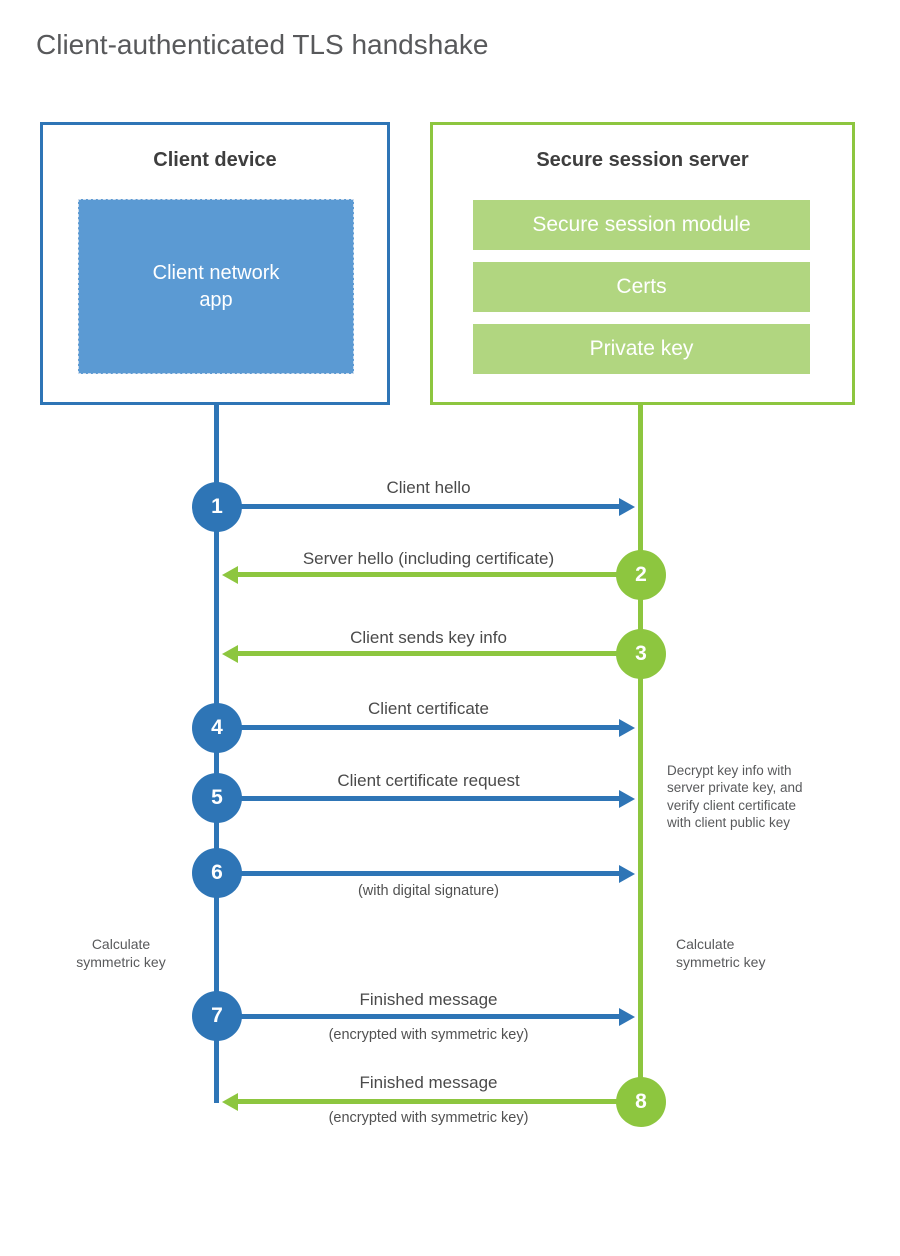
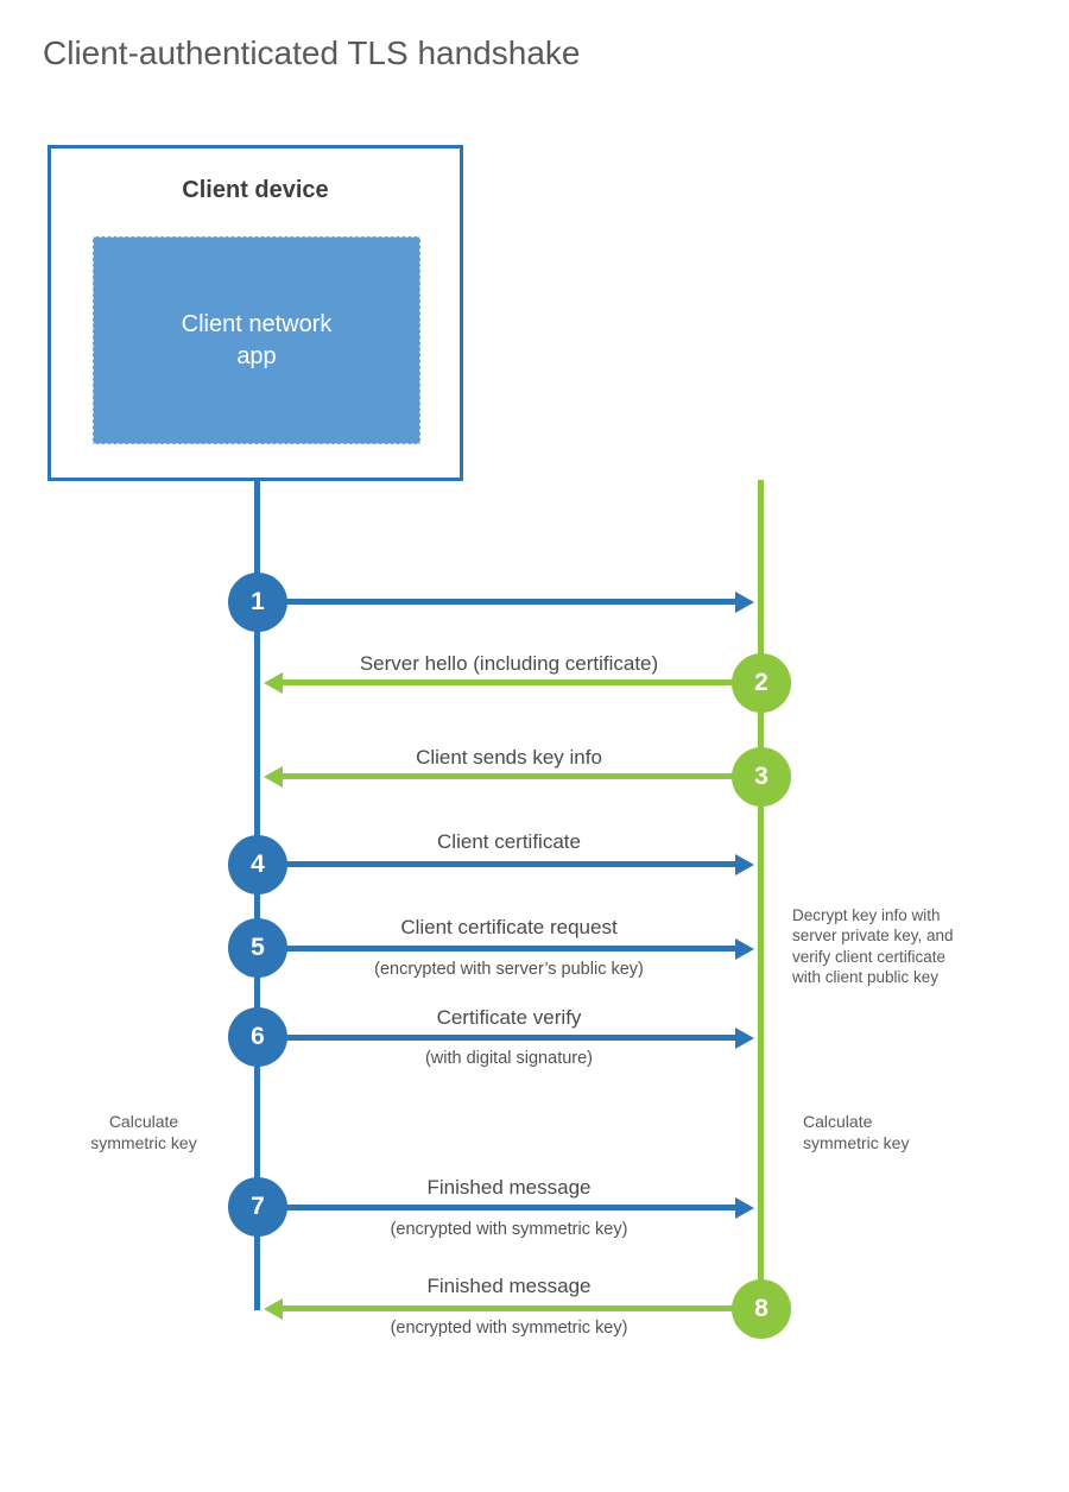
  Client-authenticated TLS handshake
  Client device
  Client network
  app
- Secure session server
- Secure session module
- Certs
- Private key
  1
- Client hello
  2
  Server hello (including certificate)
  3
  Client sends key info
  4
  Client certificate
  5
  Client certificate request
+ (encrypted with server’s public key)
  6
+ Certificate verify
  (with digital signature)
  7
  Finished message
  (encrypted with symmetric key)
  8
  Finished message
  (encrypted with symmetric key)
  Decrypt key info with
  server private key, and
  verify client certificate
  with client public key
  Calculate
  symmetric key
  Calculate
  symmetric key
